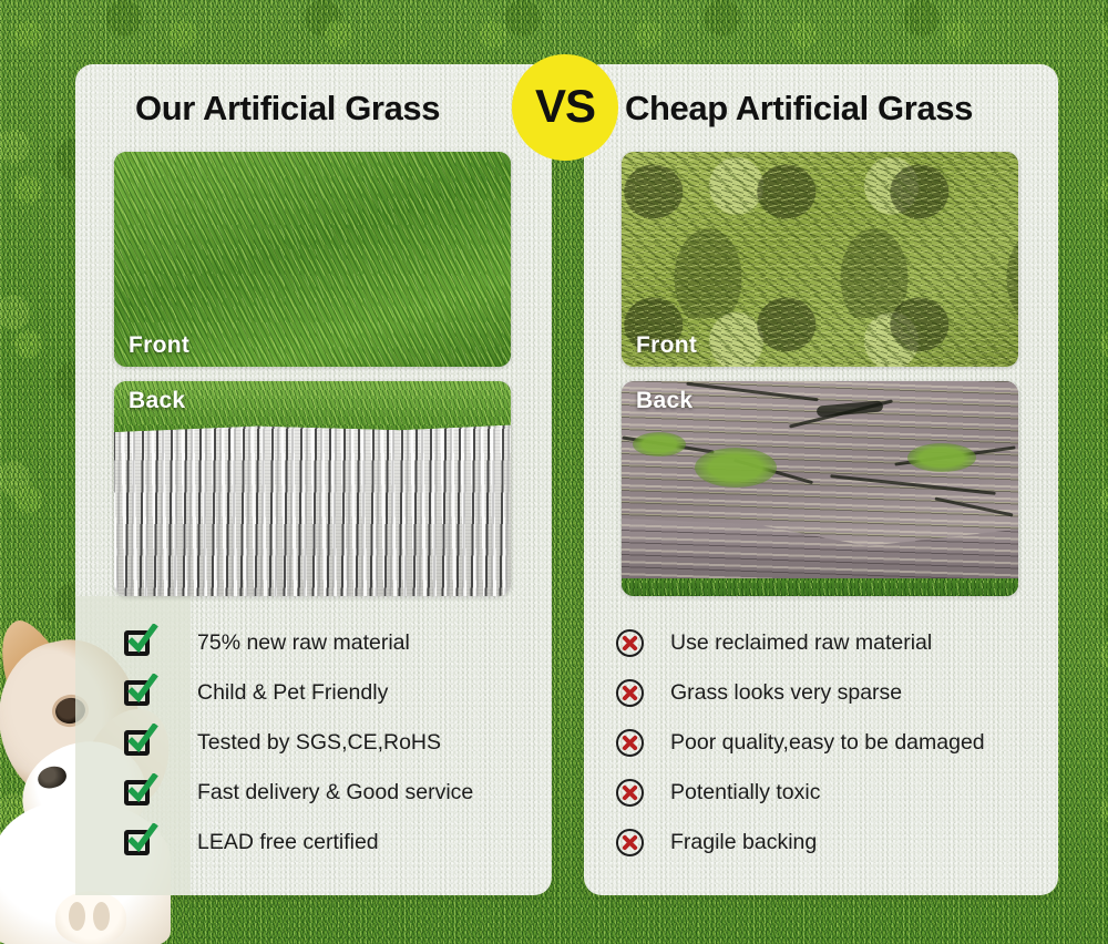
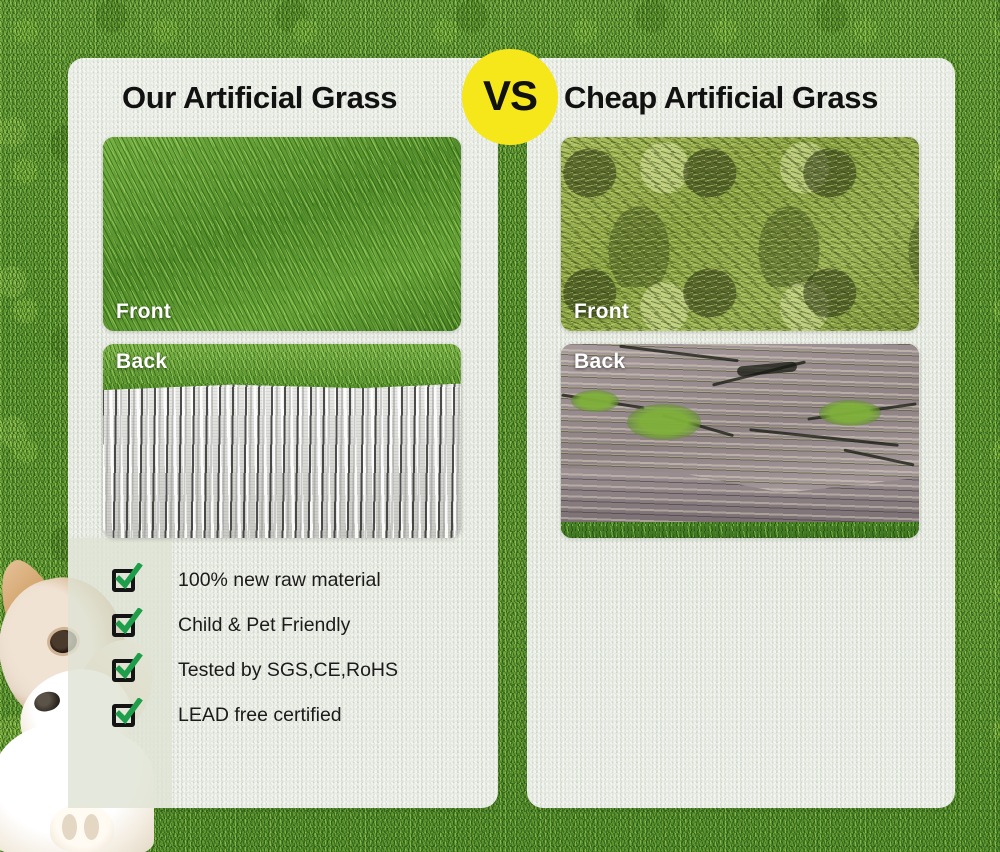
  Our Artificial Grass
  Cheap Artificial Grass
  VS
  Front
  Back
  Front
  Back
- 75% new raw material
+ 100% new raw material
  Child & Pet Friendly
  Tested by SGS,CE,RoHS
- Fast delivery & Good service
  LEAD free certified
- Use reclaimed raw material
- Grass looks very sparse
- Poor quality,easy to be damaged
- Potentially toxic
- Fragile backing
